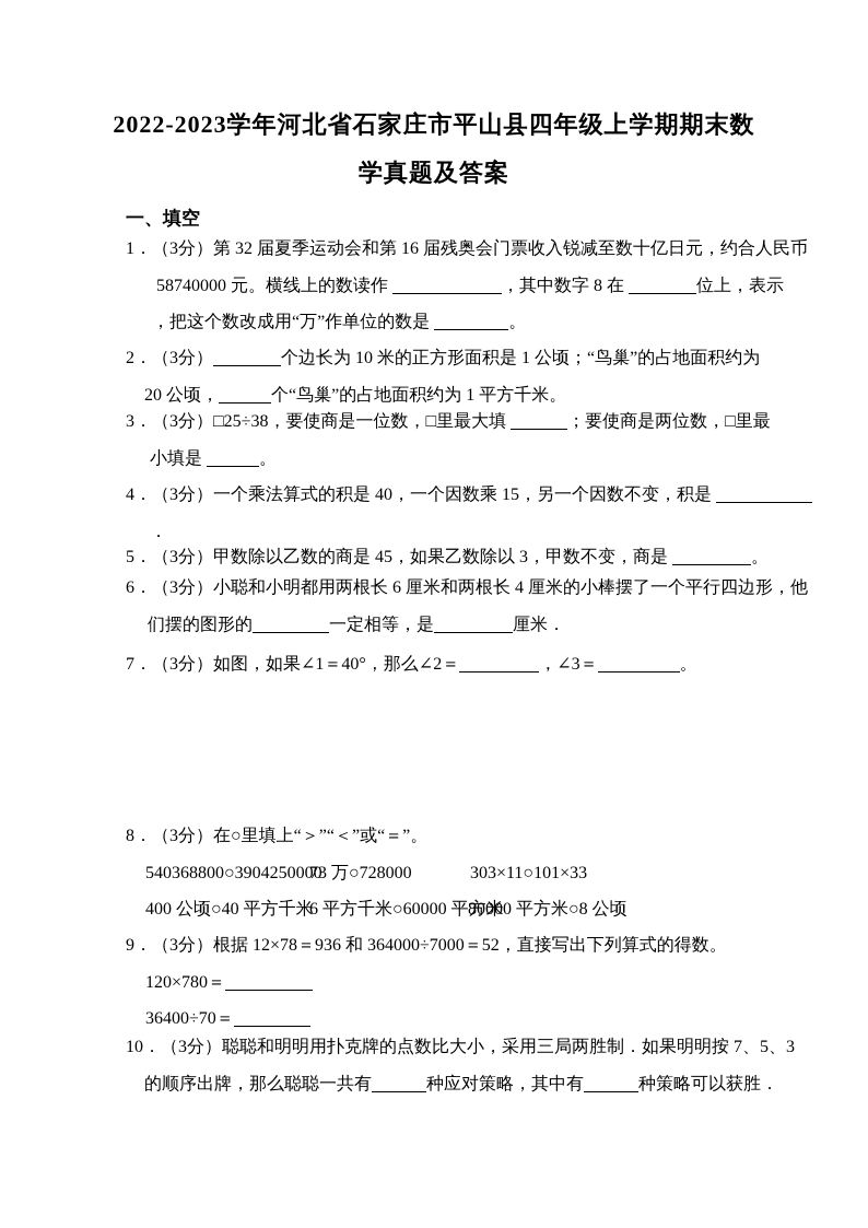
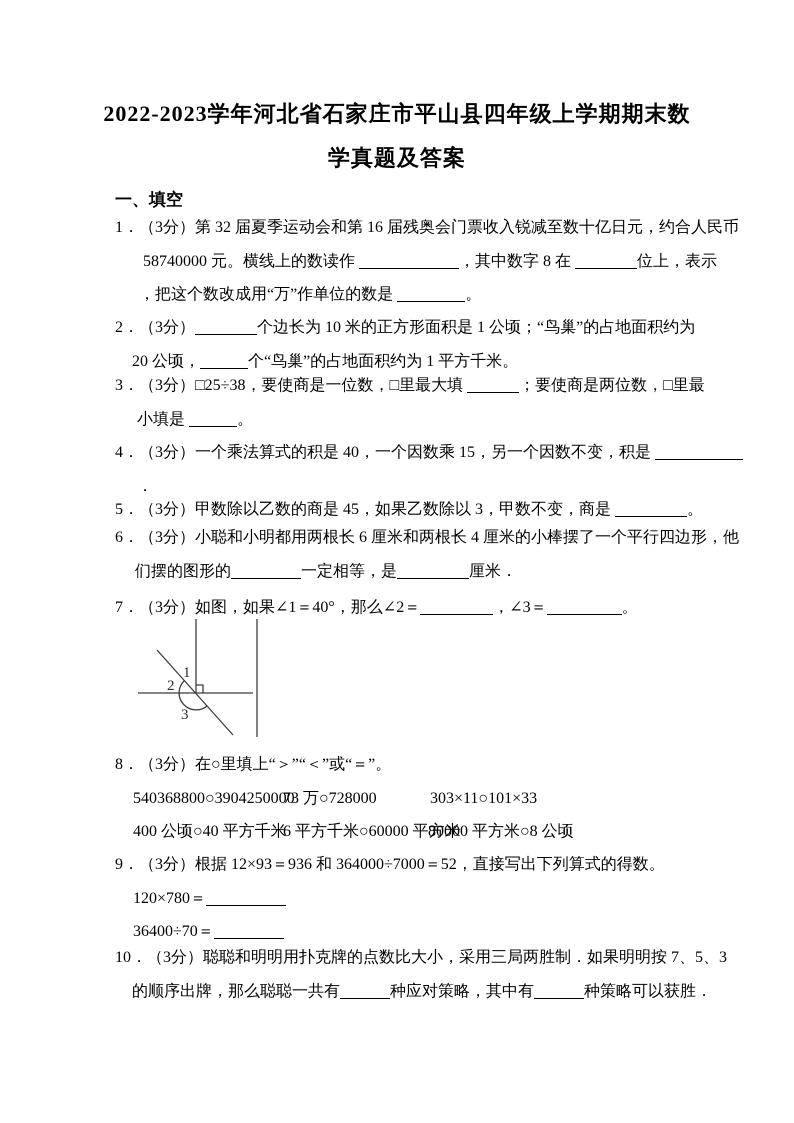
  2022-2023学年河北省石家庄市平山县四年级上学期期末数
  学真题及答案
  一、填空
  1．（3分）第 32 届夏季运动会和第 16 届残奥会门票收入锐减至数十亿日元，约合人民币
  58740000 元。横线上的数读作 ，其中数字 8 在 位上，表示
  ，把这个数改成用“万”作单位的数是 。
  2．（3分） 个边长为 10 米的正方形面积是 1 公顷；“鸟巢”的占地面积约为
  20 公顷， 个“鸟巢”的占地面积约为 1 平方千米。
  3．（3分）□25÷38，要使商是一位数，□里最大填 ；要使商是两位数，□里最
  小填是 。
  4．（3分）一个乘法算式的积是 40，一个因数乘 15，另一个因数不变，积是
  ．
  5．（3分）甲数除以乙数的商是 45，如果乙数除以 3，甲数不变，商是 。
  6．（3分）小聪和小明都用两根长 6 厘米和两根长 4 厘米的小棒摆了一个平行四边形，他
  们摆的图形的 一定相等，是 厘米．
  7．（3分）如图，如果∠1＝40°，那么∠2＝ ，∠3＝ 。
  8．（3分）在○里填上“＞”“＜”或“＝”。
  540368800○3904250000
  73 万○728000
  303×11○101×33
  400 公顷○40 平方千米
  6 平方千米○60000 平方米
  80000 平方米○8 公顷
- 9．（3分）根据 12×78＝936 和 364000÷7000＝52，直接写出下列算式的得数。
+ 9．（3分）根据 12×93＝936 和 364000÷7000＝52，直接写出下列算式的得数。
  120×780＝
  36400÷70＝
  10．（3分）聪聪和明明用扑克牌的点数比大小，采用三局两胜制．如果明明按 7、5、3
  的顺序出牌，那么聪聪一共有 种应对策略，其中有 种策略可以获胜．
+ 1
+ 2
+ 3
